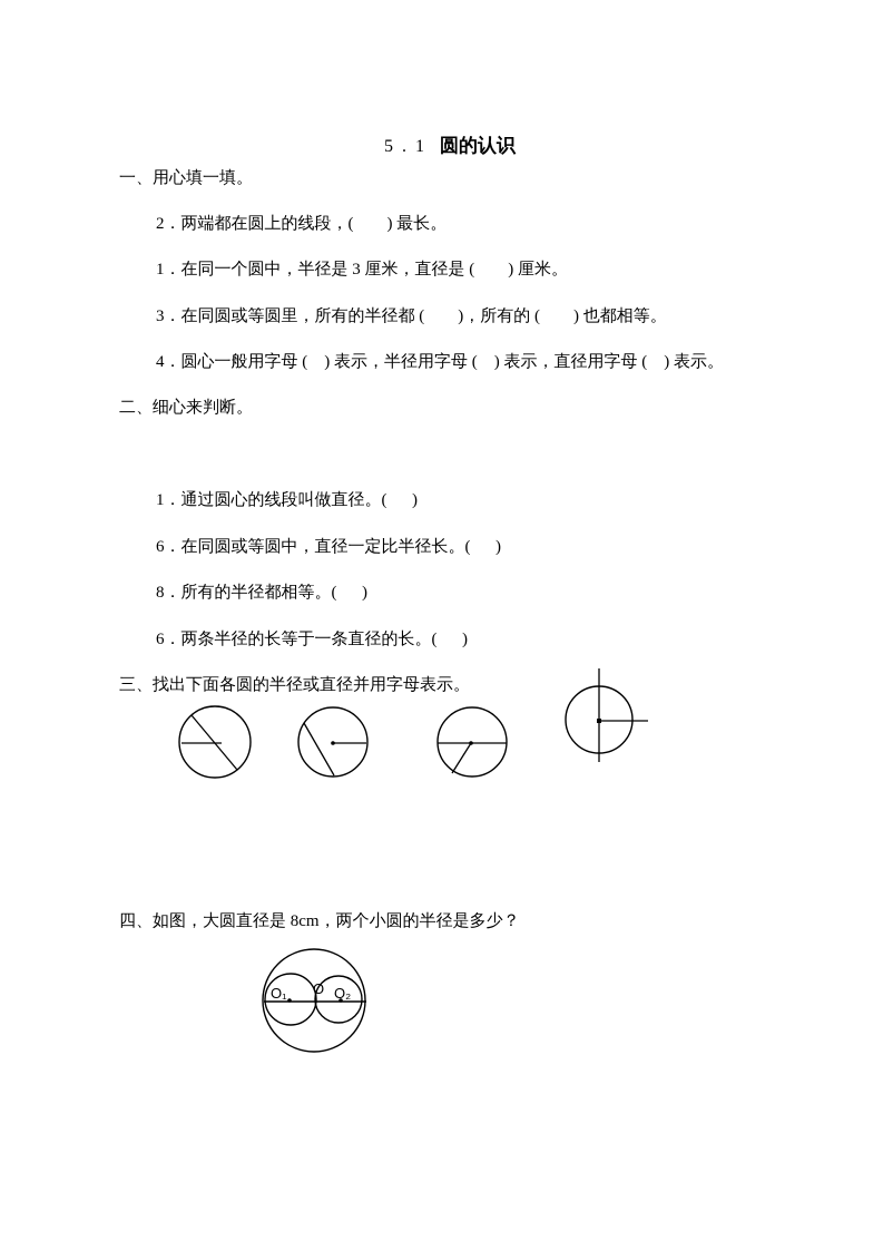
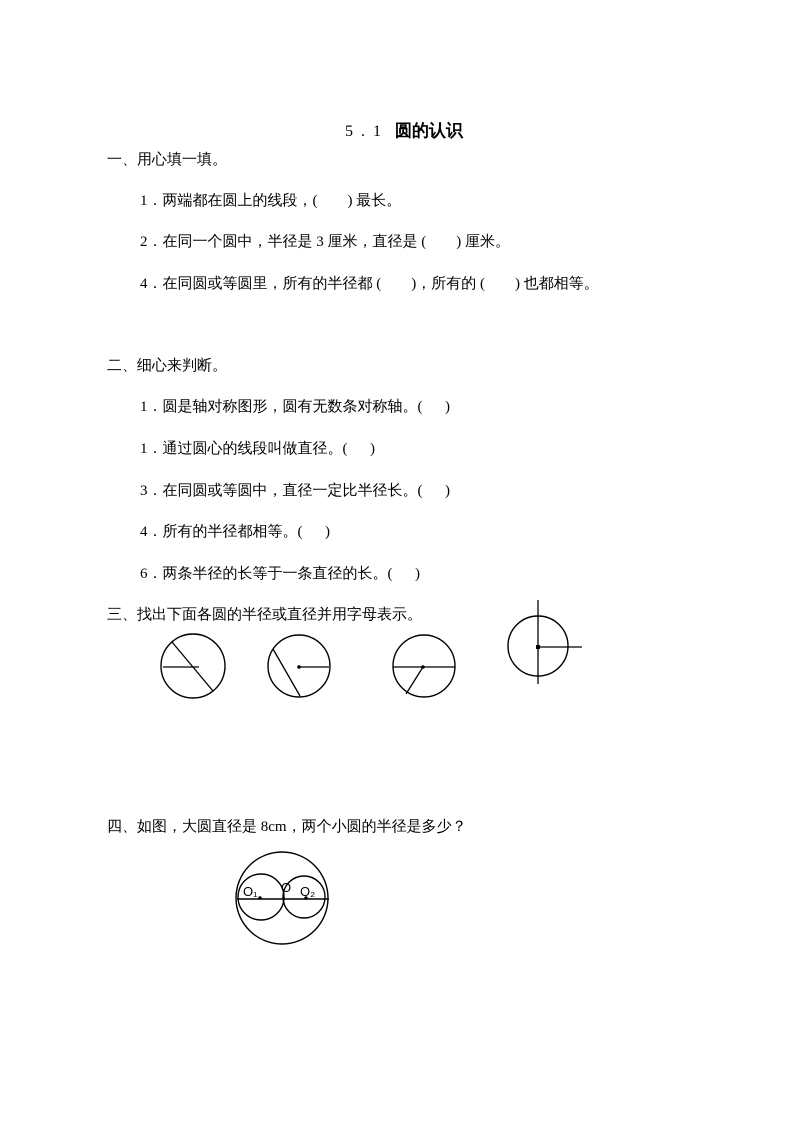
  5 . 1 圆的认识
  一、用心填一填。
- 2．两端都在圆上的线段，( ) 最长。
+ 1．两端都在圆上的线段，( ) 最长。
- 1．在同一个圆中，半径是 3 厘米，直径是 ( ) 厘米。
+ 2．在同一个圆中，半径是 3 厘米，直径是 ( ) 厘米。
- 3．在同圆或等圆里，所有的半径都 ( )，所有的 ( ) 也都相等。
+ 4．在同圆或等圆里，所有的半径都 ( )，所有的 ( ) 也都相等。
- 4．圆心一般用字母 ( ) 表示，半径用字母 ( ) 表示，直径用字母 ( ) 表示。
  二、细心来判断。
+ 1．圆是轴对称图形，圆有无数条对称轴。( )
  1．通过圆心的线段叫做直径。( )
- 6．在同圆或等圆中，直径一定比半径长。( )
+ 3．在同圆或等圆中，直径一定比半径长。( )
- 8．所有的半径都相等。( )
+ 4．所有的半径都相等。( )
  6．两条半径的长等于一条直径的长。( )
  三、找出下面各圆的半径或直径并用字母表示。
  四、如图，大圆直径是 8cm，两个小圆的半径是多少？
  O
  O₁
  O₂
